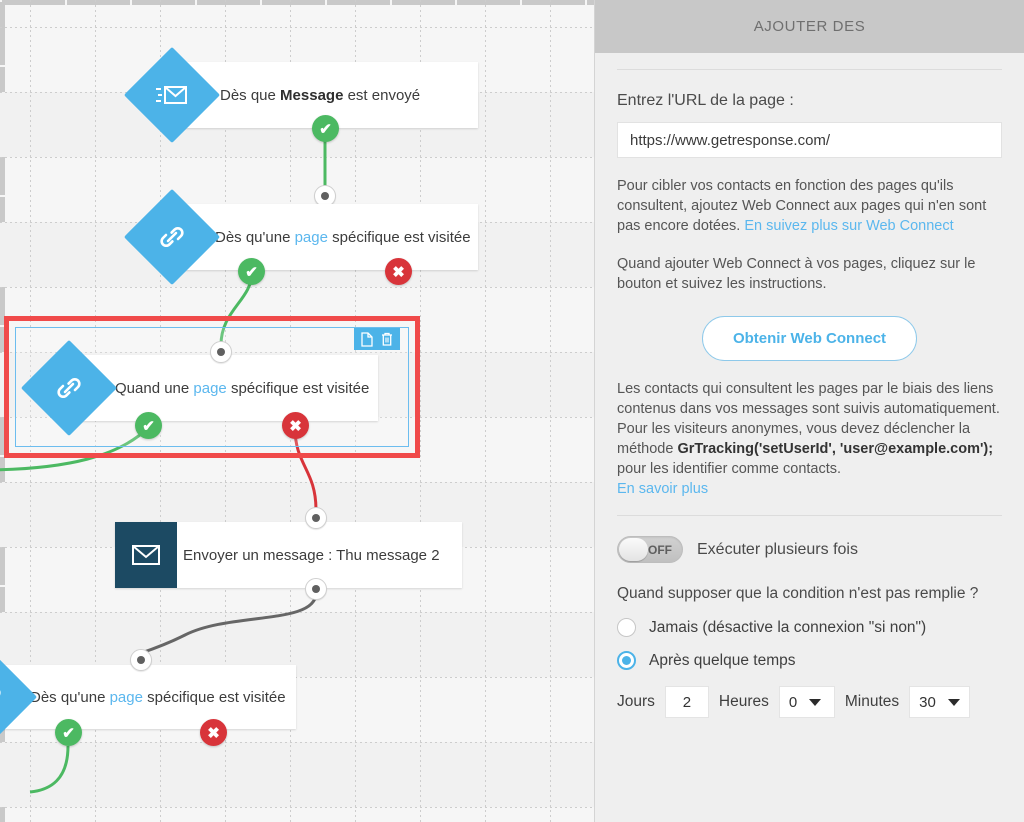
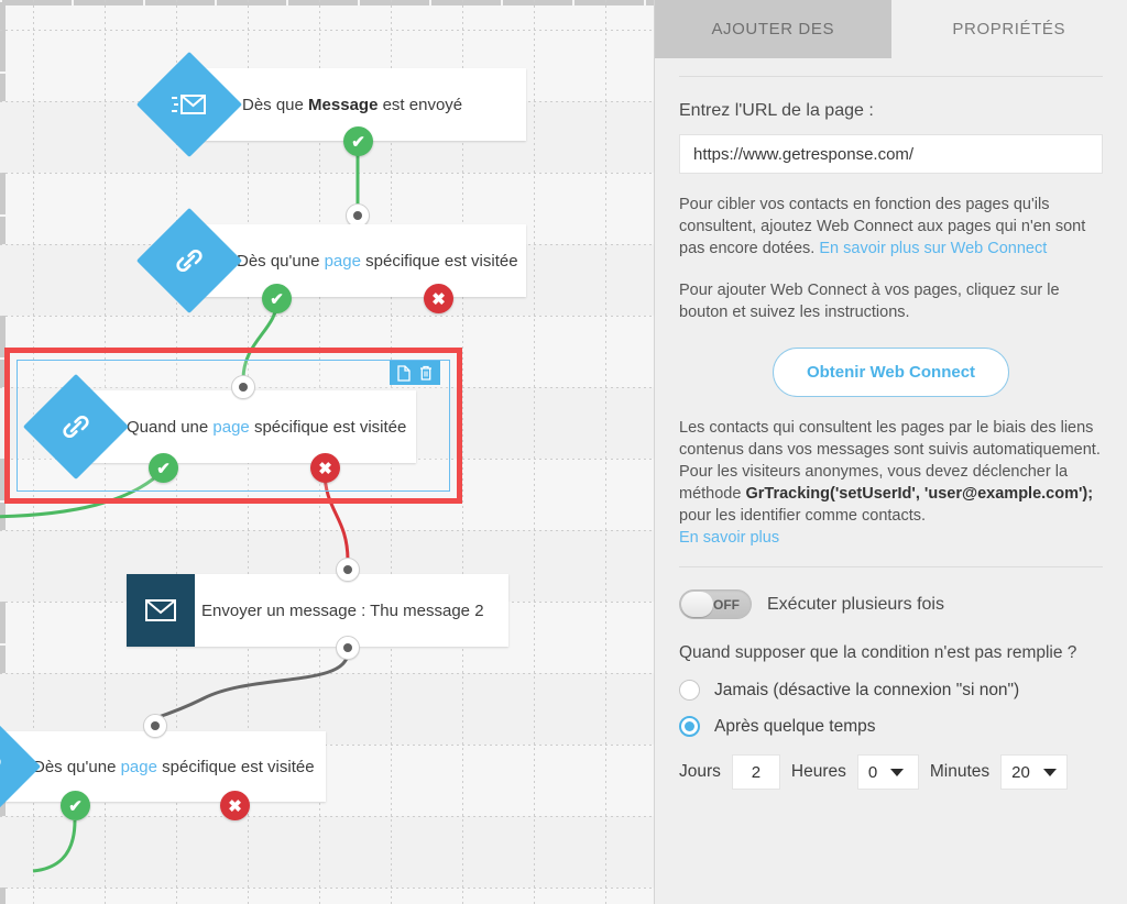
  Dès que Message est envoyé
  ✔
  Dès qu'une page spécifique est visitée
  ✔
  ✖
  Quand une page spécifique est visitée
  ✔
  ✖
  Envoyer un message : Thu message 2
  ès qu'une page spécifique est visitée
  ✔
  ✖
  AJOUTER DES
+ PROPRIÉTÉS
  Entrez l'URL de la page :
  https://www.getresponse.com/
- Pour cibler vos contacts en fonction des pages qu'ils consultent, ajoutez Web Connect aux pages qui n'en sont pas encore dotées. En suivez plus sur Web Connect
+ Pour cibler vos contacts en fonction des pages qu'ils consultent, ajoutez Web Connect aux pages qui n'en sont pas encore dotées. En savoir plus sur Web Connect
- Quand ajouter Web Connect à vos pages, cliquez sur le bouton et suivez les instructions.
+ Pour ajouter Web Connect à vos pages, cliquez sur le bouton et suivez les instructions.
  Obtenir Web Connect
  Les contacts qui consultent les pages par le biais des liens contenus dans vos messages sont suivis automatiquement. Pour les visiteurs anonymes, vous devez déclencher la méthode GrTracking('setUserId', 'user@example.com'); pour les identifier comme contacts.
  En savoir plus
  OFF
  Exécuter plusieurs fois
  Quand supposer que la condition n'est pas remplie ?
  Jamais (désactive la connexion "si non")
  Après quelque temps
  Jours
  2
  Heures
  0
  Minutes
- 30
+ 20
